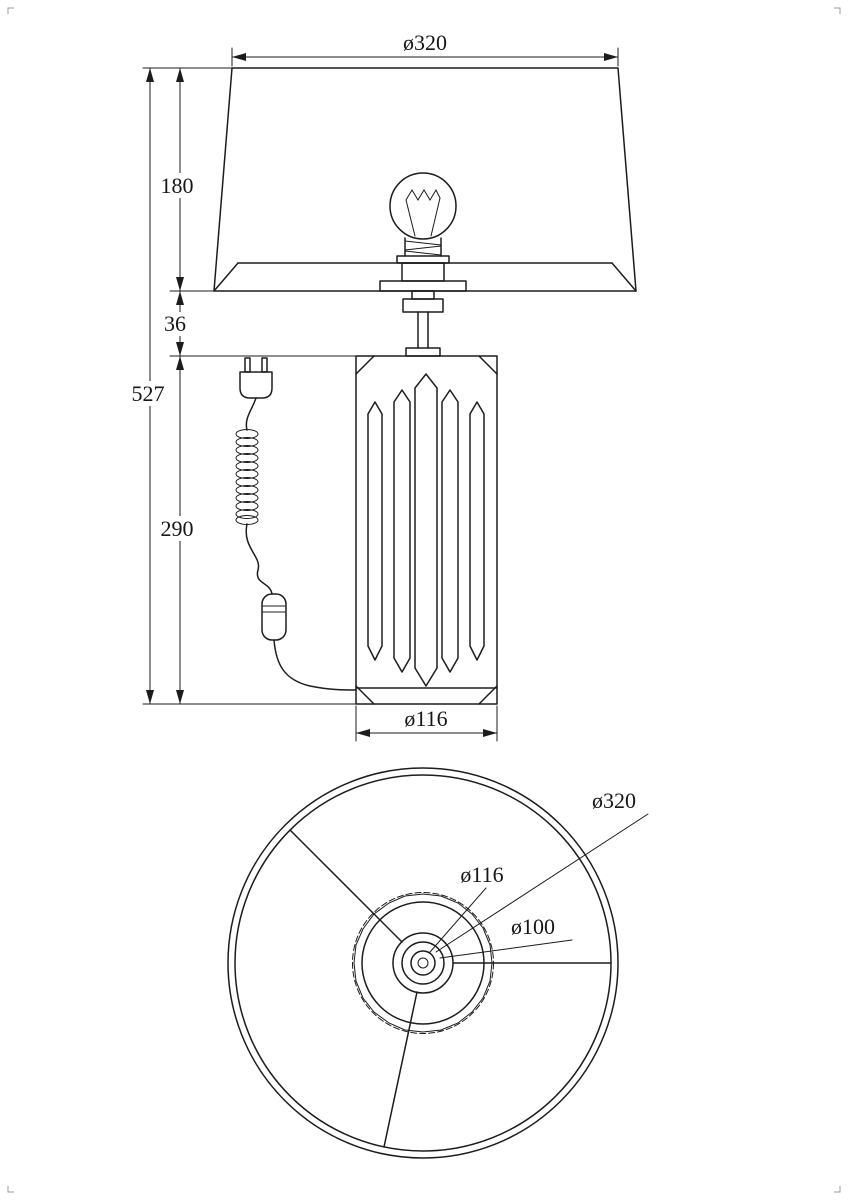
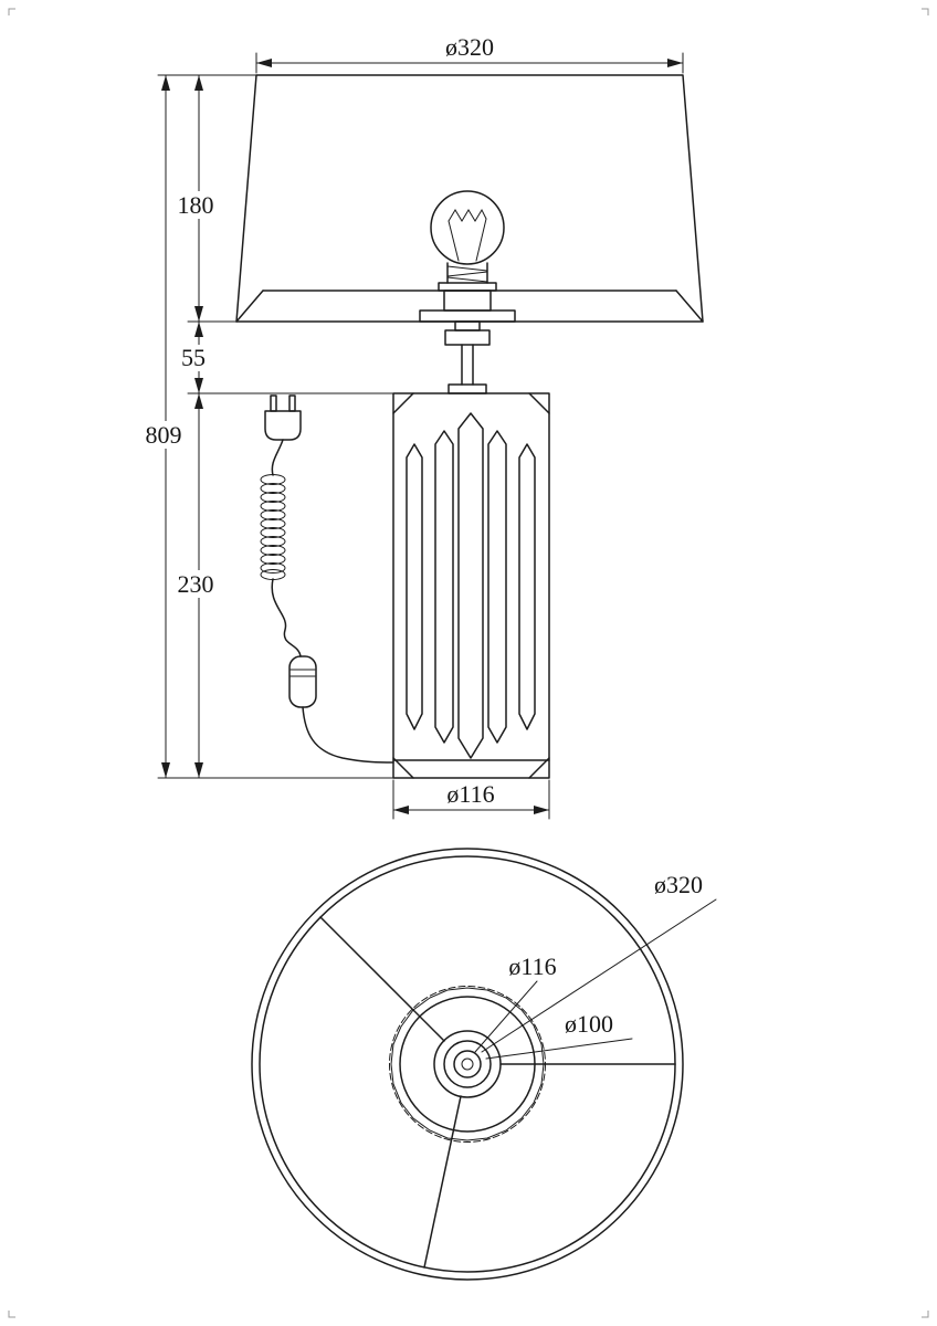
  ø320
  180
- 36
+ 55
- 527
+ 809
- 290
+ 230
  ø116
  ø320
  ø116
  ø100
